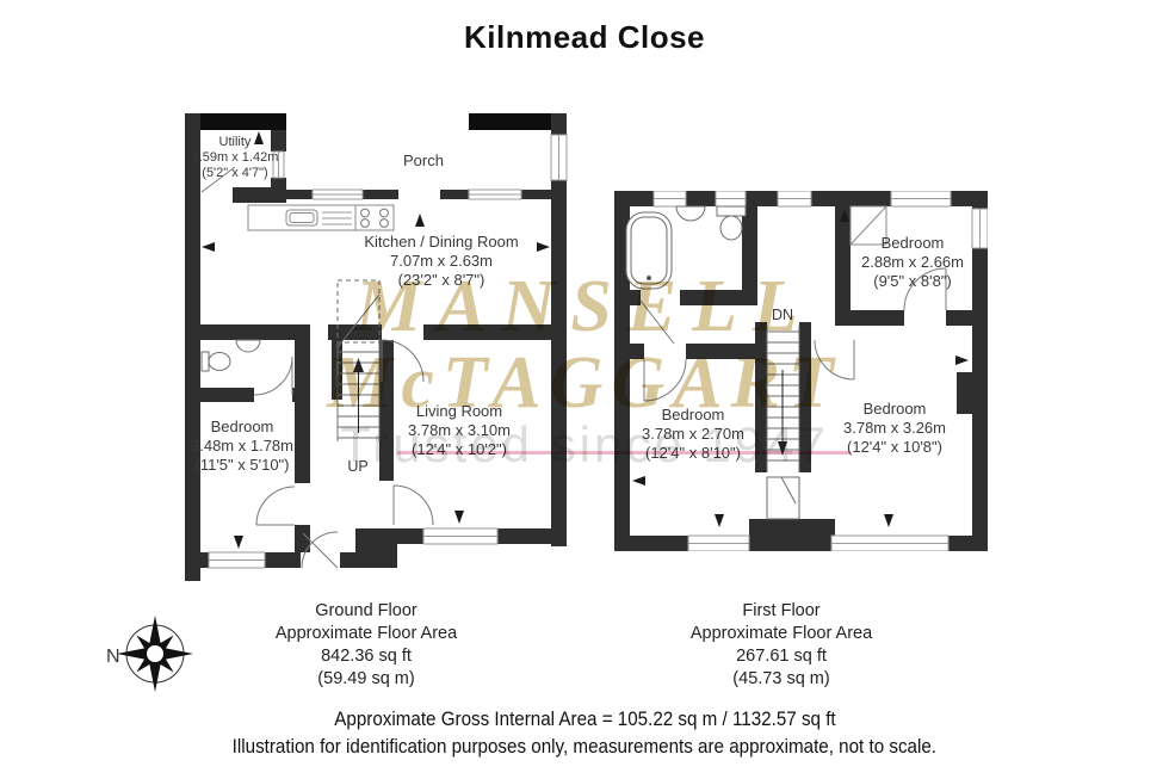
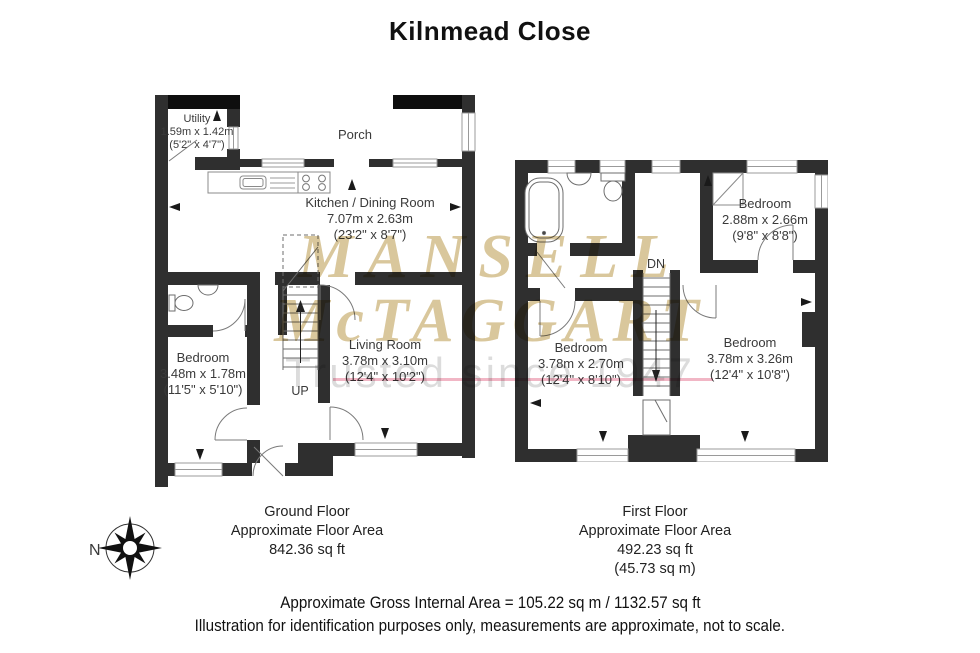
  Kilnmead Close
  Utility
  1.59m x 1.42m
  (5'2" x 4'7")
  Porch
  Kitchen / Dining Room
  7.07m x 2.63m
  (23'2" x 8'7")
  Bedroom
  3.48m x 1.78m
  (11'5" x 5'10")
  Living Room
  3.78m x 3.10m
  (12'4" x 10'2")
  UP
  Bedroom
  2.88m x 2.66m
- (9'5" x 8'8")
+ (9'8" x 8'8")
  Bedroom
  3.78m x 2.70m
  Bedroom
  3.78m x 3.26m
  (12'4" x 10'8")
  DN
  MANSELL
  McTAGGART
  Trusted since 1947
  N
  Ground Floor
  Approximate Floor Area
  842.36 sq ft
- (59.49 sq m)
  First Floor
  Approximate Floor Area
- 267.61 sq ft
+ 492.23 sq ft
  (45.73 sq m)
  Approximate Gross Internal Area = 105.22 sq m / 1132.57 sq ft
  Illustration for identification purposes only, measurements are approximate, not to scale.
